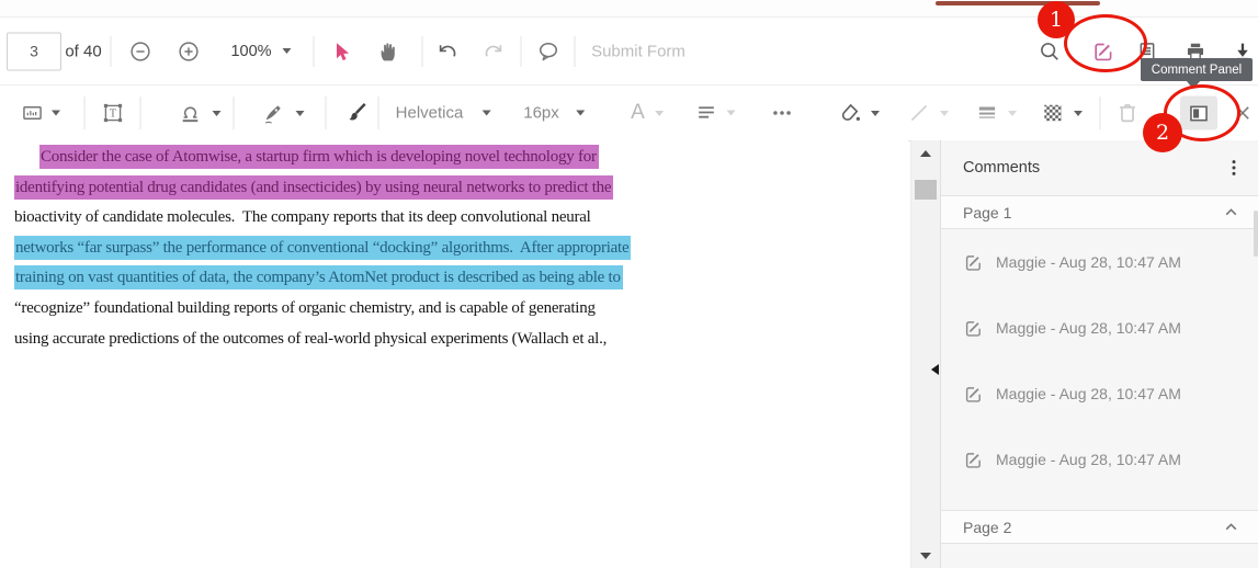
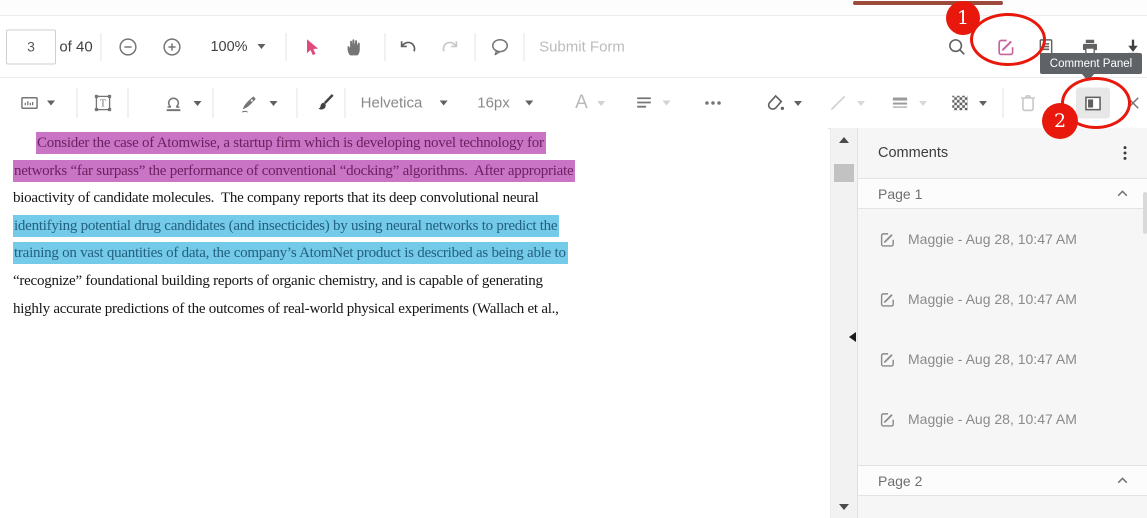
  3
  of 40
  100%
  Submit Form
  T
  Helvetica
  16px
  A
  Consider the case of Atomwise, a startup firm which is developing novel technology for
- identifying potential drug candidates (and insecticides) by using neural networks to predict the
+ networks “far surpass” the performance of conventional “docking” algorithms. After appropriate
  bioactivity of candidate molecules. The company reports that its deep convolutional neural
- networks “far surpass” the performance of conventional “docking” algorithms. After appropriate
+ identifying potential drug candidates (and insecticides) by using neural networks to predict the
  training on vast quantities of data, the company’s AtomNet product is described as being able to
  “recognize” foundational building reports of organic chemistry, and is capable of generating
- using accurate predictions of the outcomes of real-world physical experiments (Wallach et al.,
+ highly accurate predictions of the outcomes of real-world physical experiments (Wallach et al.,
  Comments
  Page 1
  Maggie - Aug 28, 10:47 AM
  Maggie - Aug 28, 10:47 AM
  Maggie - Aug 28, 10:47 AM
  Maggie - Aug 28, 10:47 AM
  Page 2
  Comment Panel
  1
  2
